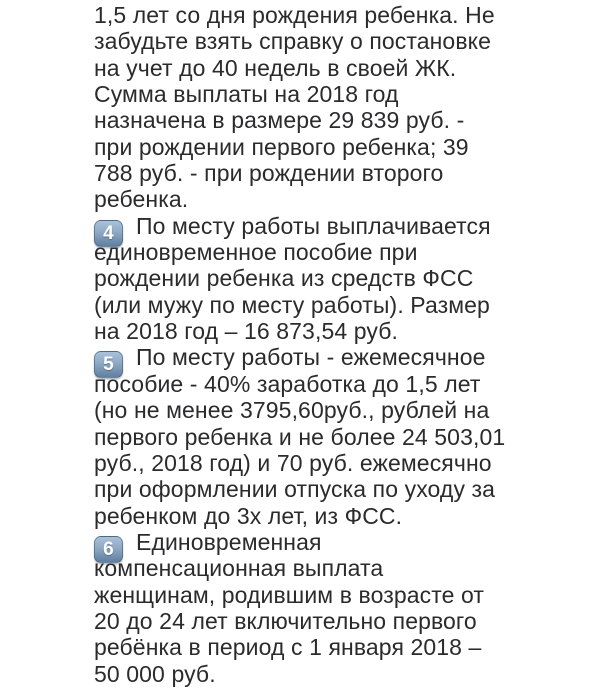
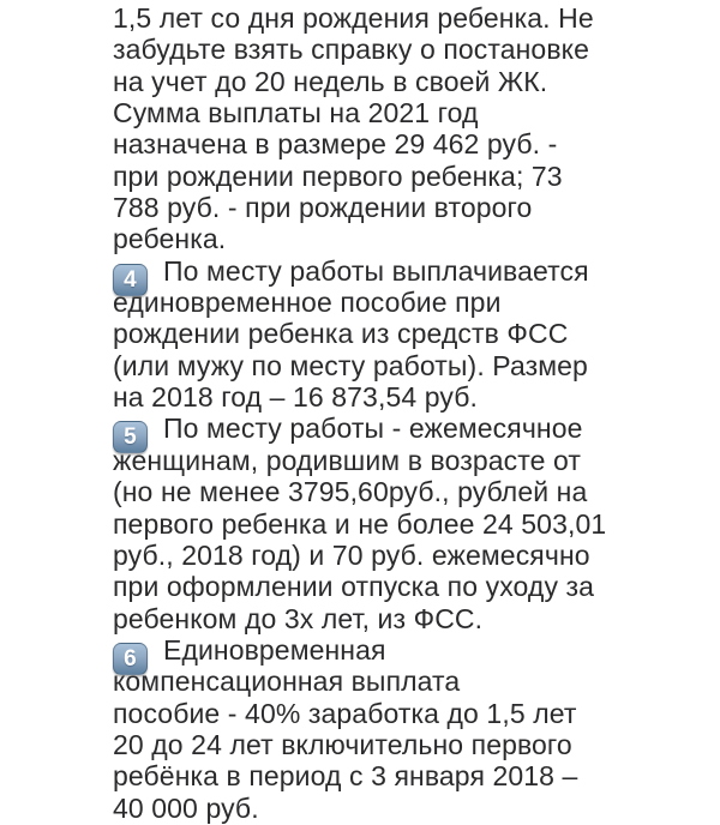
  1,5 лет со дня рождения ребенка. Не
  забудьте взять справку о постановке
- на учет до 40 недель в своей ЖК.
+ на учет до 20 недель в своей ЖК.
- Сумма выплаты на 2018 год
+ Сумма выплаты на 2021 год
- назначена в размере 29 839 руб. -
+ назначена в размере 29 462 руб. -
- при рождении первого ребенка; 39
+ при рождении первого ребенка; 73
  788 руб. - при рождении второго
  ребенка.
  4
  По месту работы выплачивается
  единовременное пособие при
  рождении ребенка из средств ФСС
  (или мужу по месту работы). Размер
  на 2018 год – 16 873,54 руб.
  5
  По месту работы - ежемесячное
- пособие - 40% заработка до 1,5 лет
+ женщинам, родившим в возрасте от
  (но не менее 3795,60руб., рублей на
  первого ребенка и не более 24 503,01
  руб., 2018 год) и 70 руб. ежемесячно
  при оформлении отпуска по уходу за
  ребенком до 3х лет, из ФСС.
  6
  Единовременная
  компенсационная выплата
- женщинам, родившим в возрасте от
+ пособие - 40% заработка до 1,5 лет
  20 до 24 лет включительно первого
- ребёнка в период с 1 января 2018 –
+ ребёнка в период с 3 января 2018 –
- 50 000 руб.
+ 40 000 руб.
